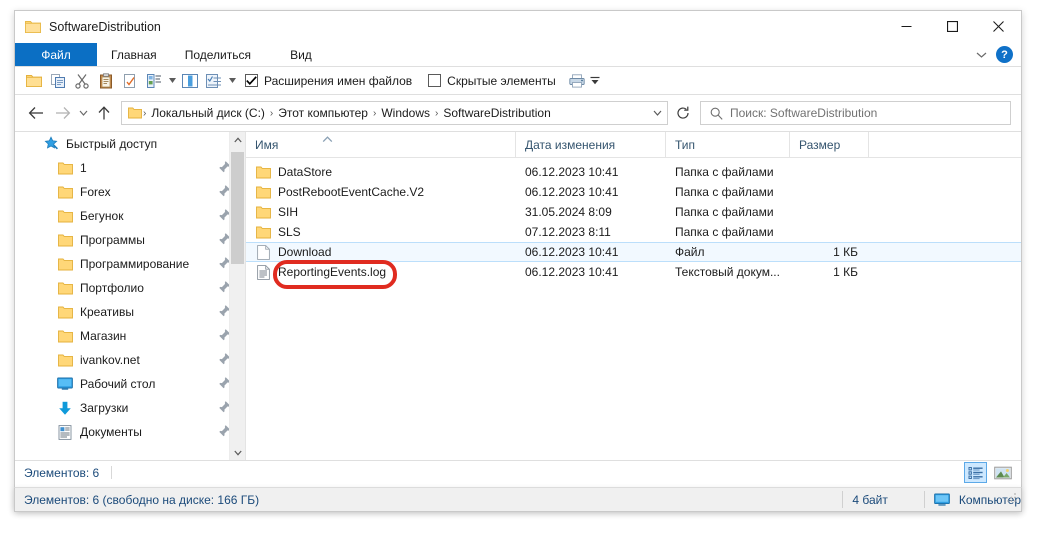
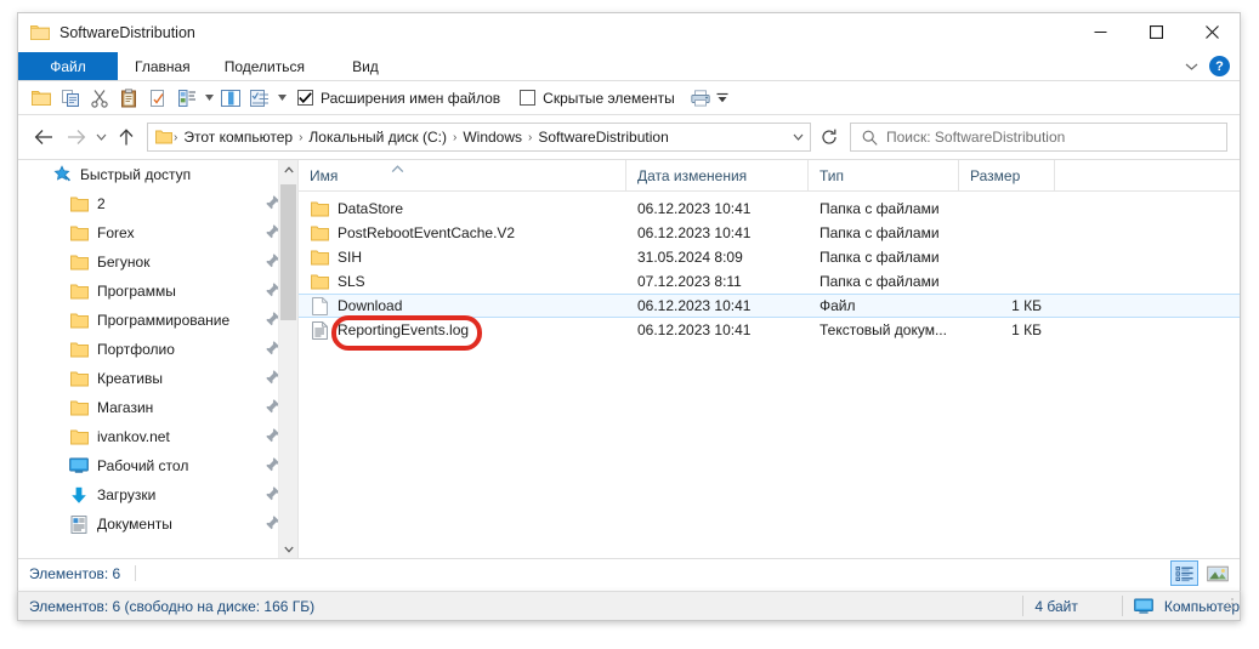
  SoftwareDistribution
  Файл
  Главная
  Поделиться
  Вид
  ?
  Расширения имен файлов
  Скрытые элементы
  ›
- Локальный диск (C:)
+ Этот компьютер
  ›
- Этот компьютер
+ Локальный диск (C:)
  ›
  Windows
  ›
  SoftwareDistribution
  Поиск: SoftwareDistribution
  Быстрый доступ
- 1
+ 2
  Forex
  Бегунок
  Программы
  Программирование
  Портфолио
  Креативы
  Магазин
  ivankov.net
  Рабочий стол
  Загрузки
  Документы
  Имя
  Дата изменения
  Тип
  Размер
  DataStore
  06.12.2023 10:41
  Папка с файлами
  PostRebootEventCache.V2
  06.12.2023 10:41
  Папка с файлами
  SIH
  31.05.2024 8:09
  Папка с файлами
  SLS
  07.12.2023 8:11
  Папка с файлами
  Download
  06.12.2023 10:41
  Файл
  1 КБ
  ReportingEvents.log
  06.12.2023 10:41
  Текстовый докум...
  1 КБ
  Элементов: 6
  Элементов: 6 (свободно на диске: 166 ГБ)
  4 байт
  Компьютер
